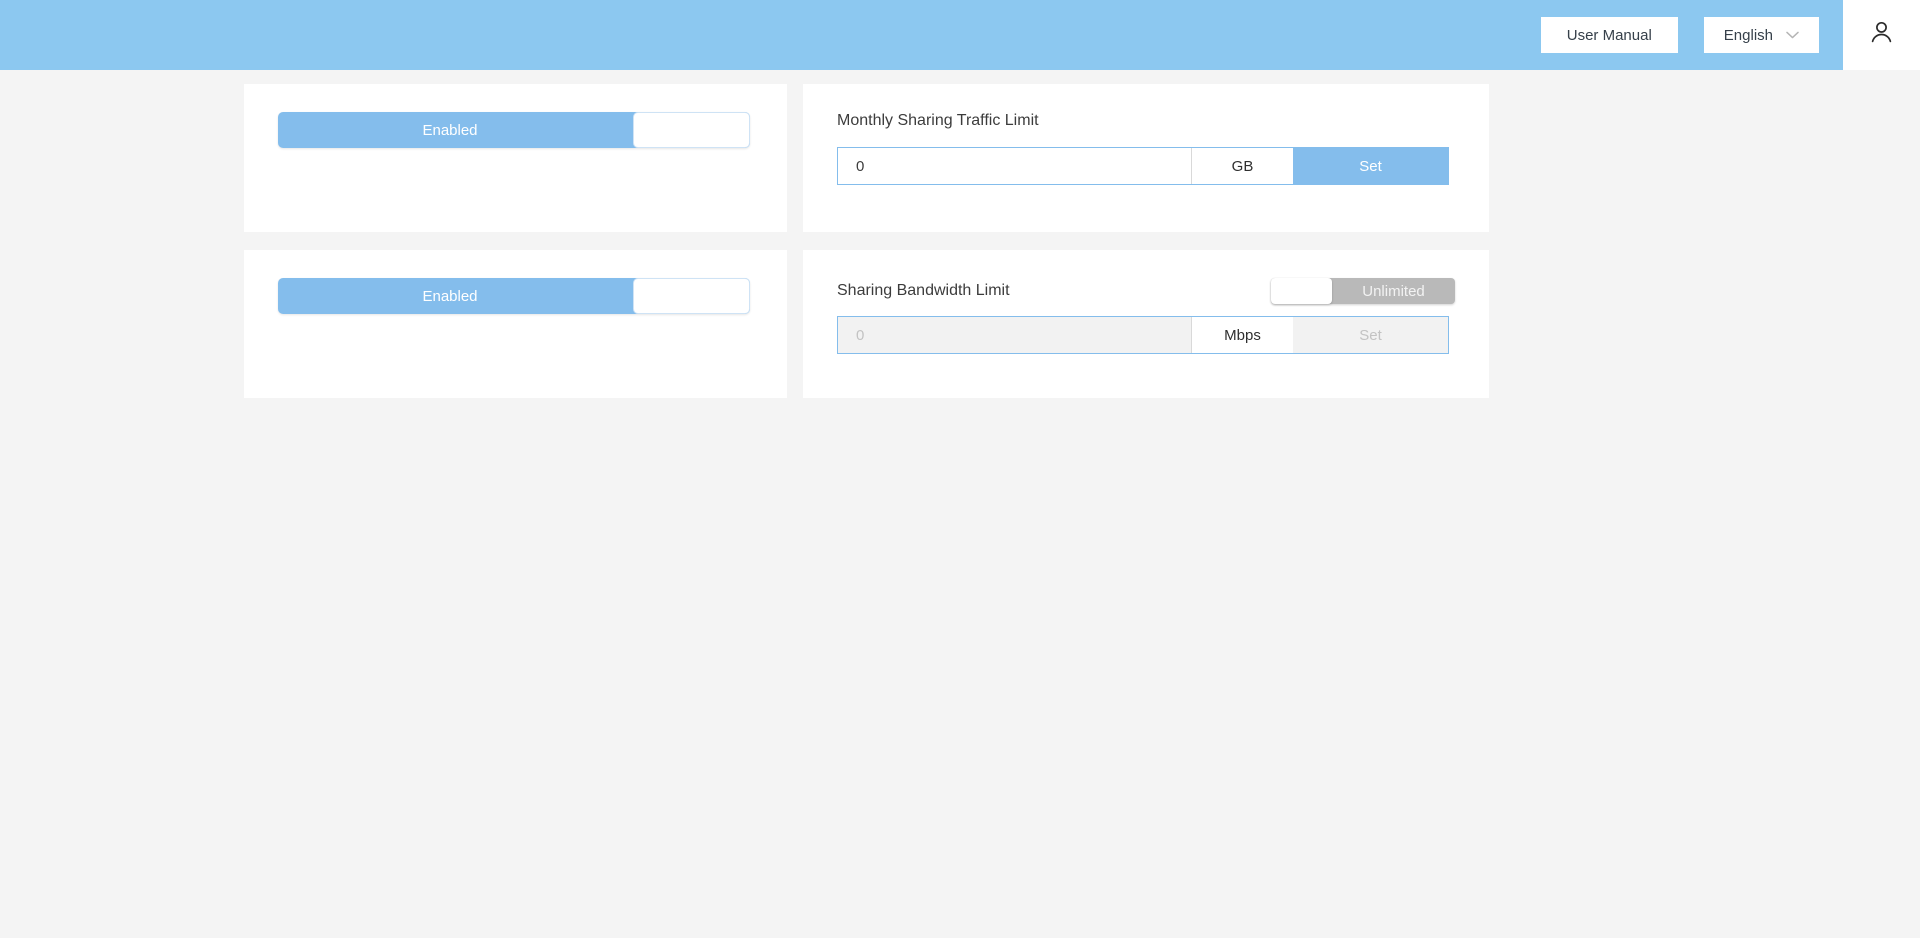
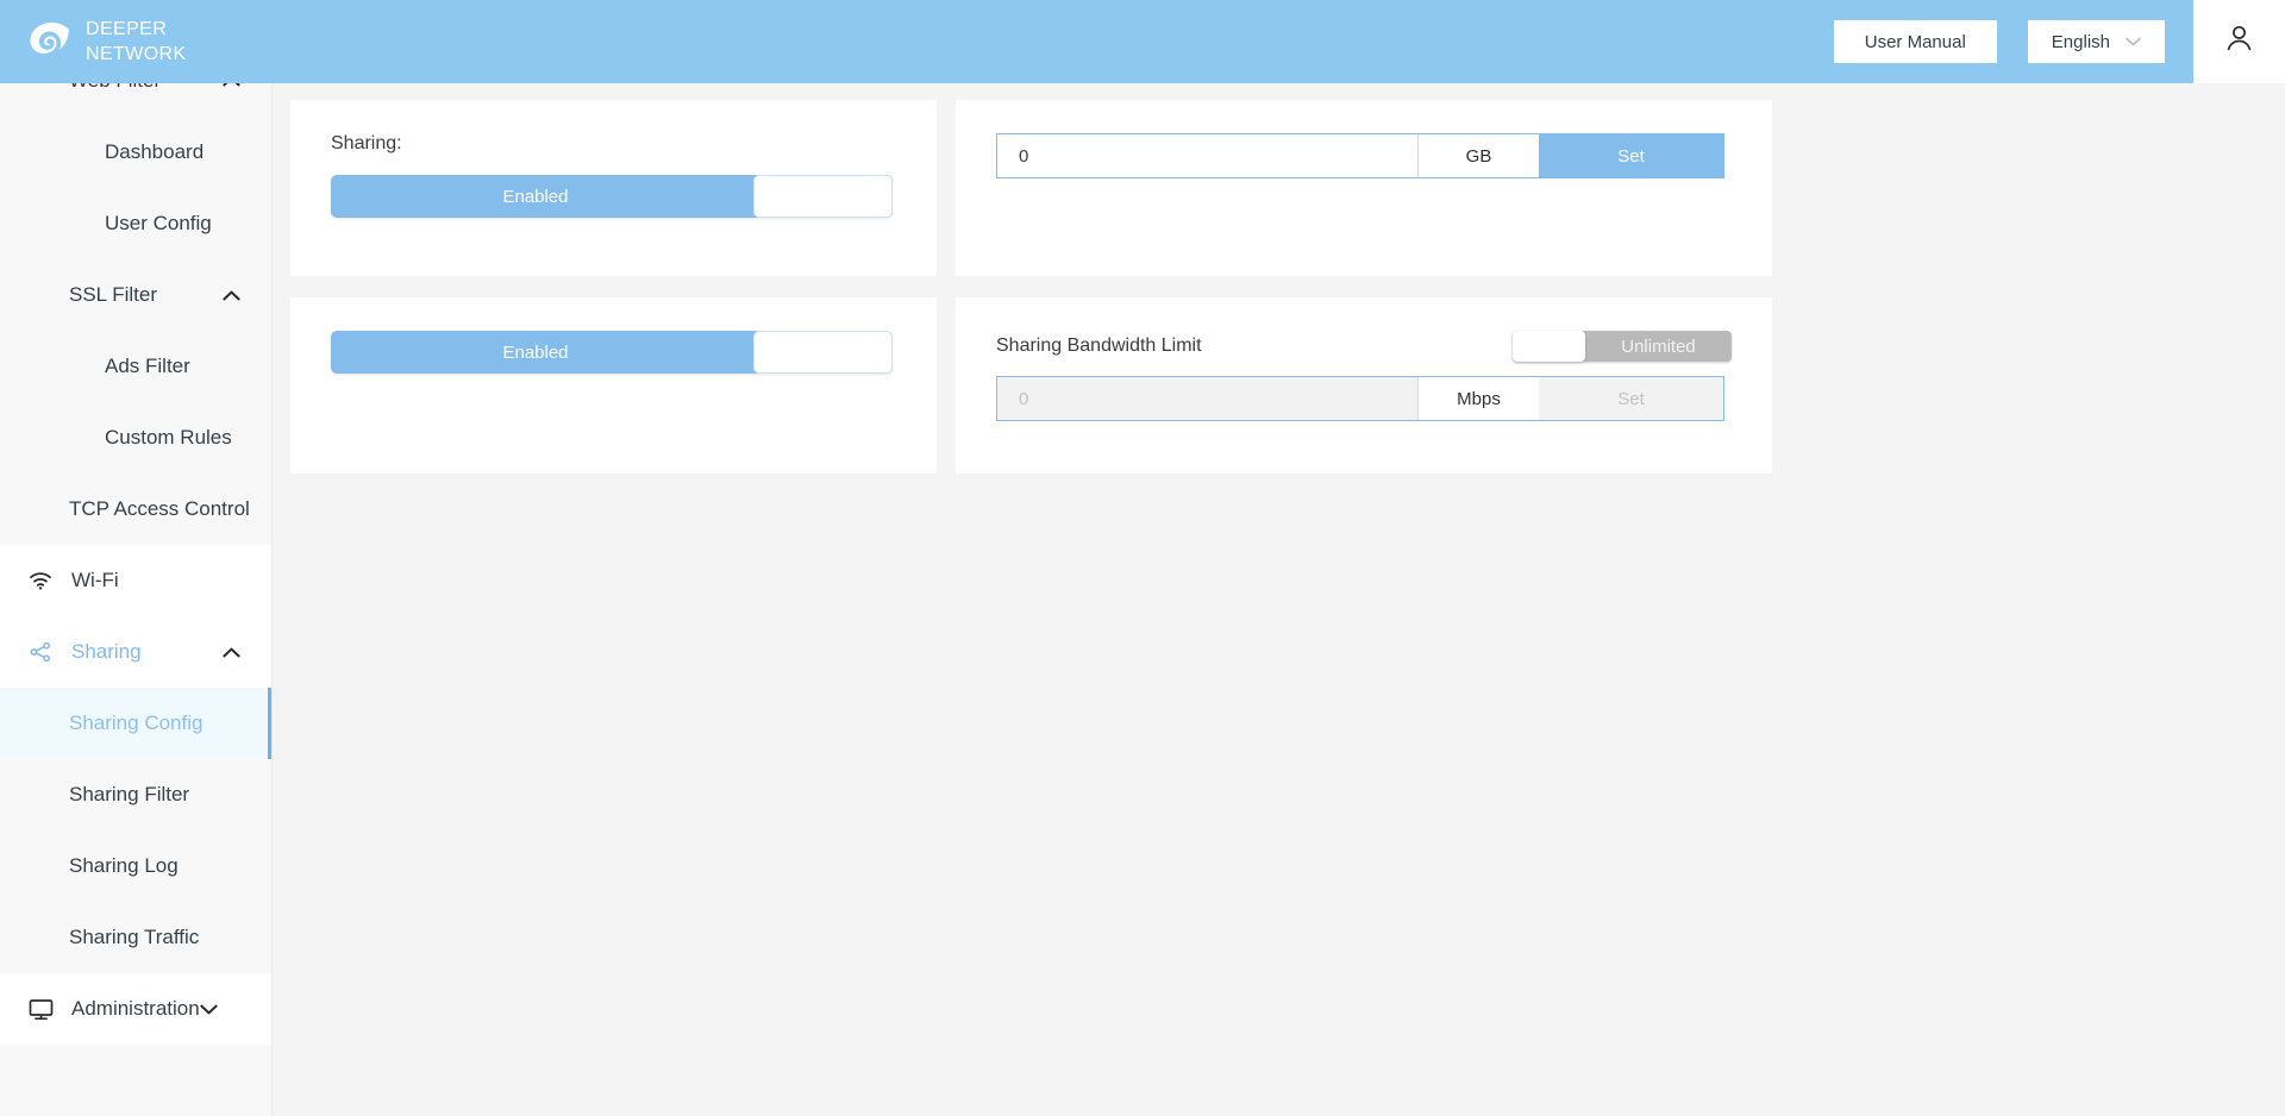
+ Dashboard
+ User Config
+ SSL Filter
+ Ads Filter
+ Custom Rules
+ TCP Access Control
+ Wi-Fi
+ Sharing
+ Sharing Config
+ Sharing Filter
+ Sharing Log
+ Sharing Traffic
+ Administration
+ DEEPER
+ NETWORK
  User Manual
  English
+ Sharing:
  Enabled
- Monthly Sharing Traffic Limit
  0
  GB
  Set
  Enabled
  Sharing Bandwidth Limit
  Unlimited
  0
  Mbps
  Set
